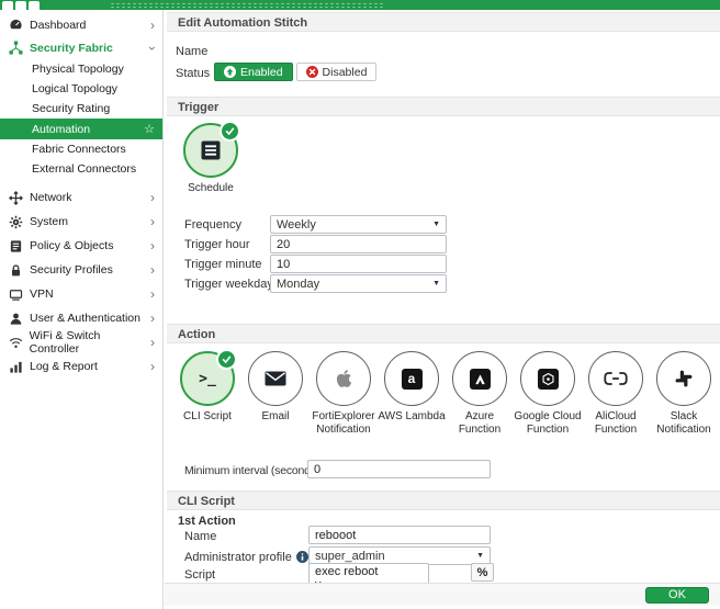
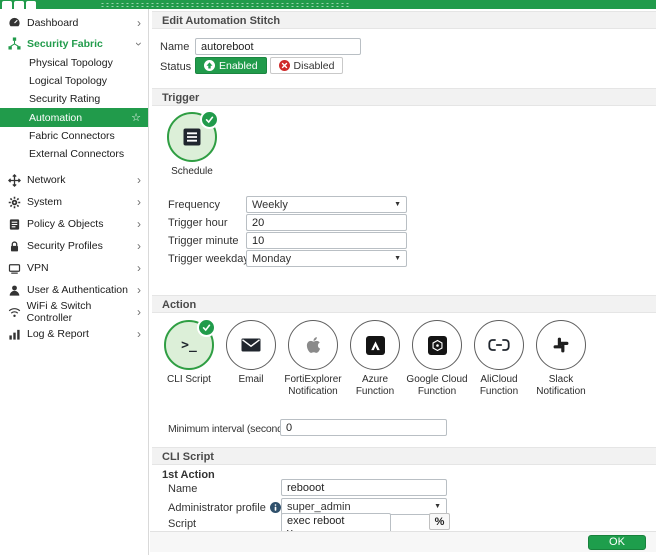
  Dashboard
  ›
  Security Fabric
  Physical Topology
  Logical Topology
  Security Rating
  Automation
  ☆
  Fabric Connectors
  External Connectors
  Network
  ›
  System
  ›
  Policy & Objects
  ›
  Security Profiles
  ›
  VPN
  ›
  User & Authentication
  ›
  WiFi & Switch Controller
  ›
  Log & Report
  ›
  Edit Automation Stitch
  Name
+ autoreboot
  Status
  Enabled
  Disabled
  Trigger
  Schedule
  Frequency
  Weekly
  Trigger hour
  20
  Trigger minute
  10
  Trigger weekda
  Monday
  Action
  >_
  CLI Script
  Email
  FortiExplorer Notification
- a
- AWS Lambda
  Azure Function
  Google Cloud Function
  AliCloud Function
  Slack Notification
  Minimum interval (secon
  0
  CLI Script
  1st Action
  Name
  rebooot
  Administrator profile
  super_admin
  Script
  exec reboot
  %
  OK
